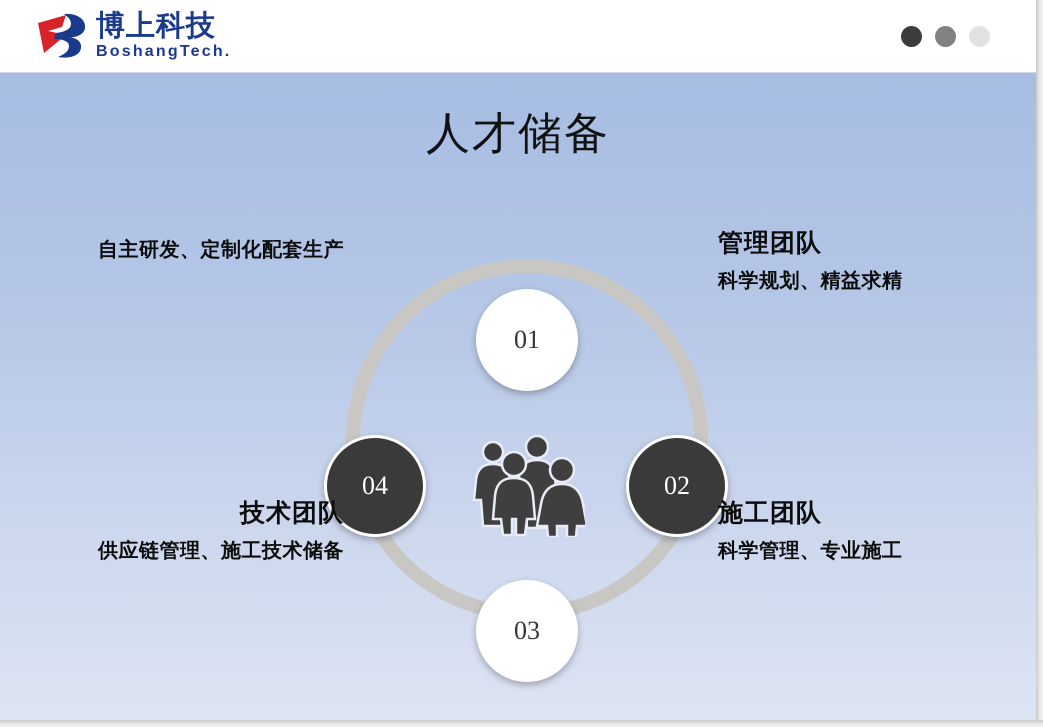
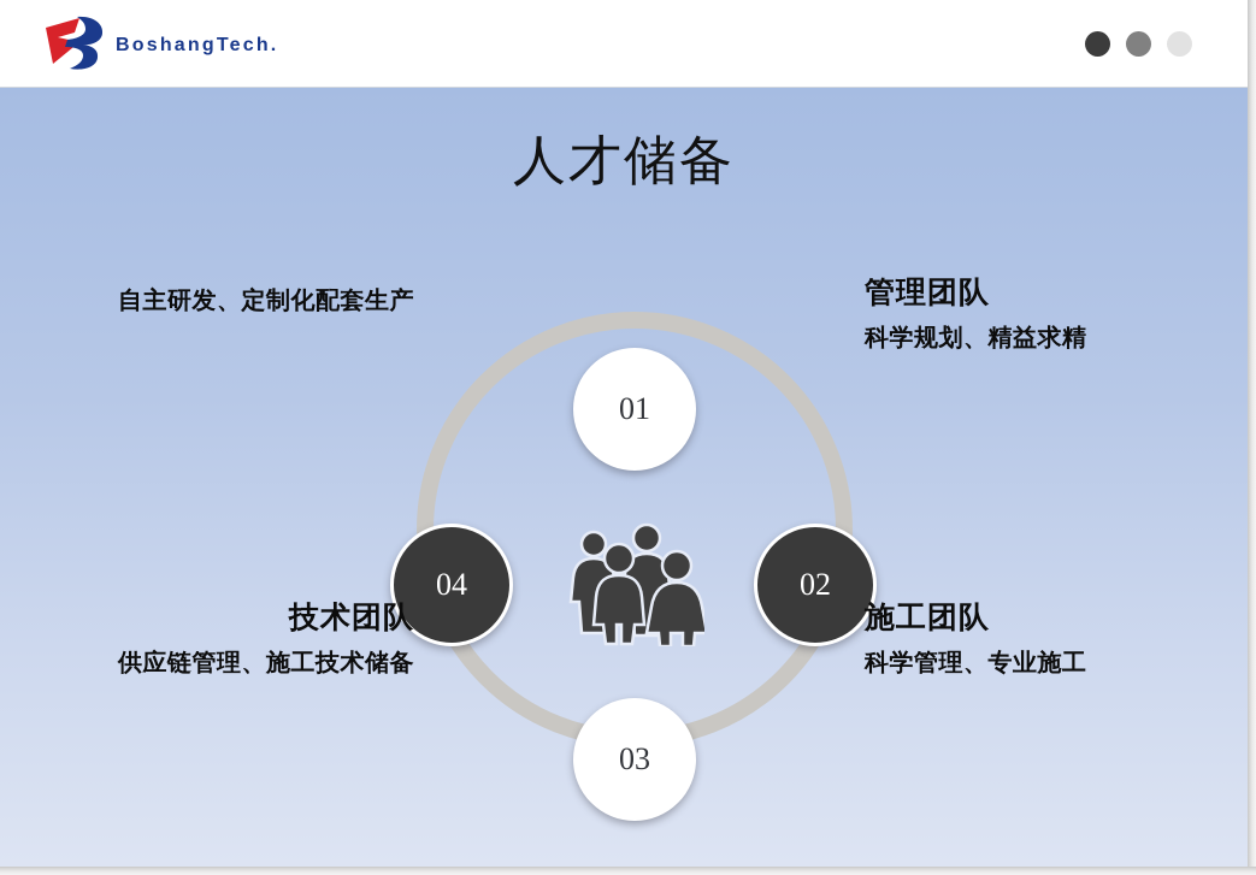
- 博上科技
  BoshangTech.
  人才储备
  01
  02
  03
  04
  自主研发、定制化配套生产
  管理团队
  科学规划、精益求精
  技术团队
  供应链管理、施工技术储备
  施工团队
  科学管理、专业施工
